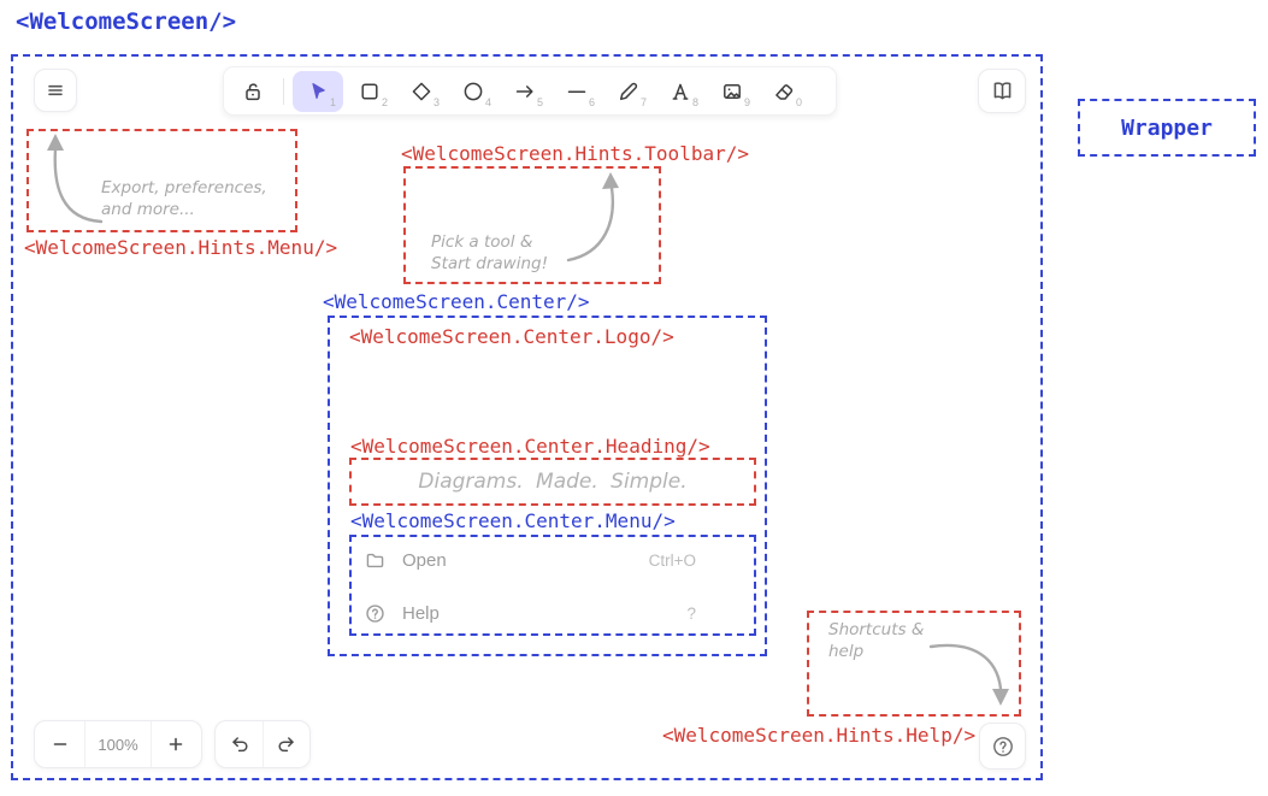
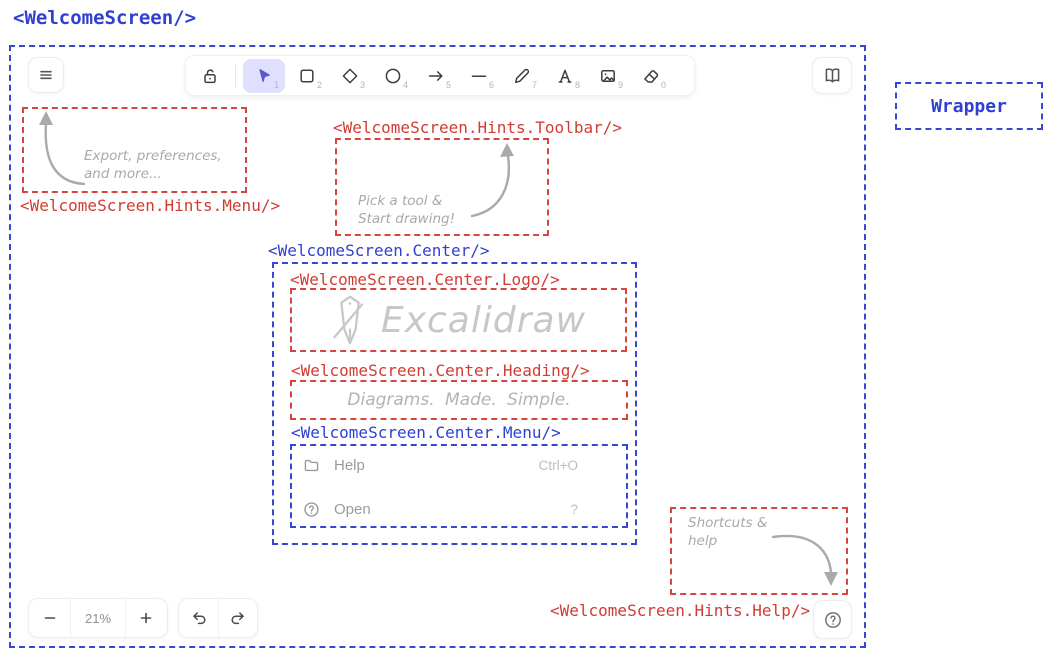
  <WelcomeScreen/>
  1
  2
  3
  4
  5
  6
  7
  8
  9
  0
  Export, preferences,
  and more...
  <WelcomeScreen.Hints.Menu/>
  <WelcomeScreen.Hints.Toolbar/>
  Pick a tool &
  Start drawing!
  <WelcomeScreen.Center/>
  <WelcomeScreen.Center.Logo/>
+ Excalidraw
  <WelcomeScreen.Center.Heading/>
  Diagrams. Made. Simple.
  <WelcomeScreen.Center.Menu/>
- Open
+ Help
  Ctrl+O
- Help
+ Open
  ?
  Shortcuts &
  help
  <WelcomeScreen.Hints.Help/>
- 100%
+ 21%
  Wrapper
